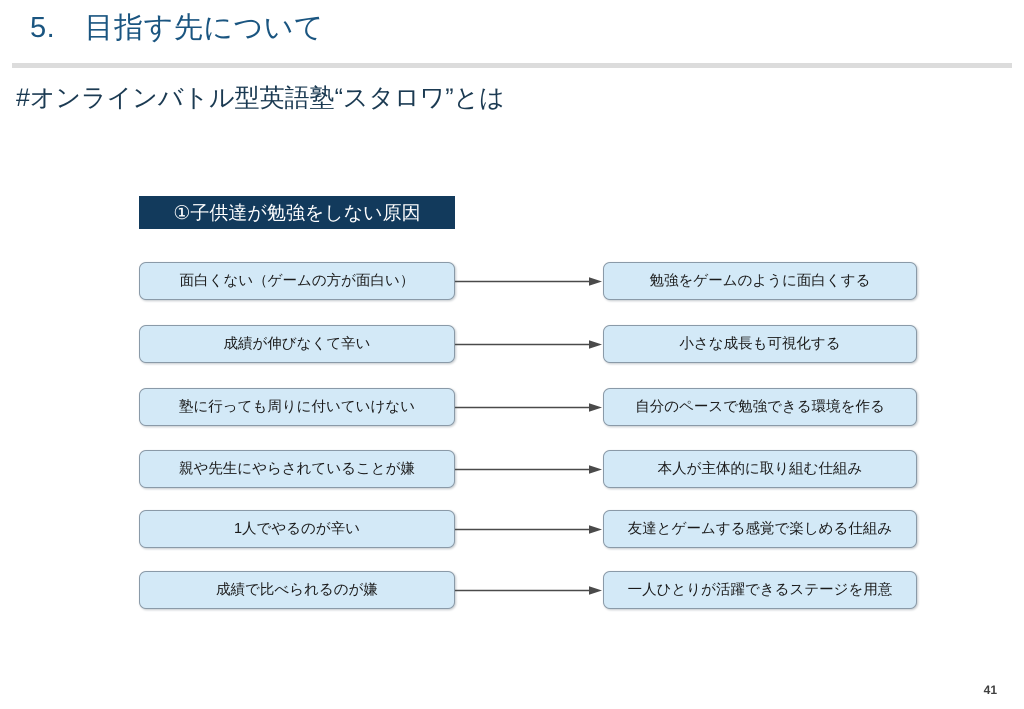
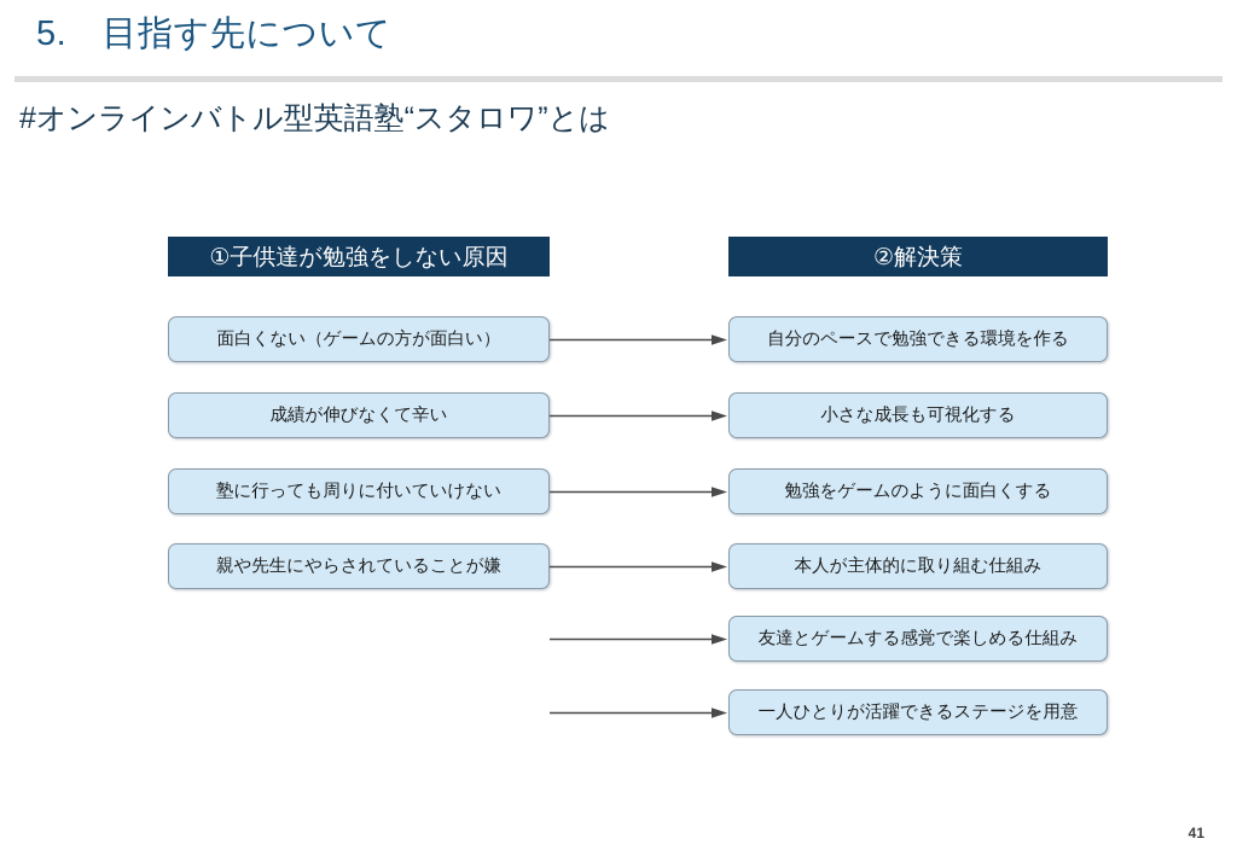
  5. 目指す先について
  #オンラインバトル型英語塾“スタロワ”とは
  ①子供達が勉強をしない原因
+ ②解決策
  面白くない（ゲームの方が面白い）
- 勉強をゲームのように面白くする
+ 自分のペースで勉強できる環境を作る
  成績が伸びなくて辛い
  小さな成長も可視化する
  塾に行っても周りに付いていけない
- 自分のペースで勉強できる環境を作る
+ 勉強をゲームのように面白くする
  親や先生にやらされていることが嫌
  本人が主体的に取り組む仕組み
- 1人でやるのが辛い
  友達とゲームする感覚で楽しめる仕組み
- 成績で比べられるのが嫌
  一人ひとりが活躍できるステージを用意
  41
